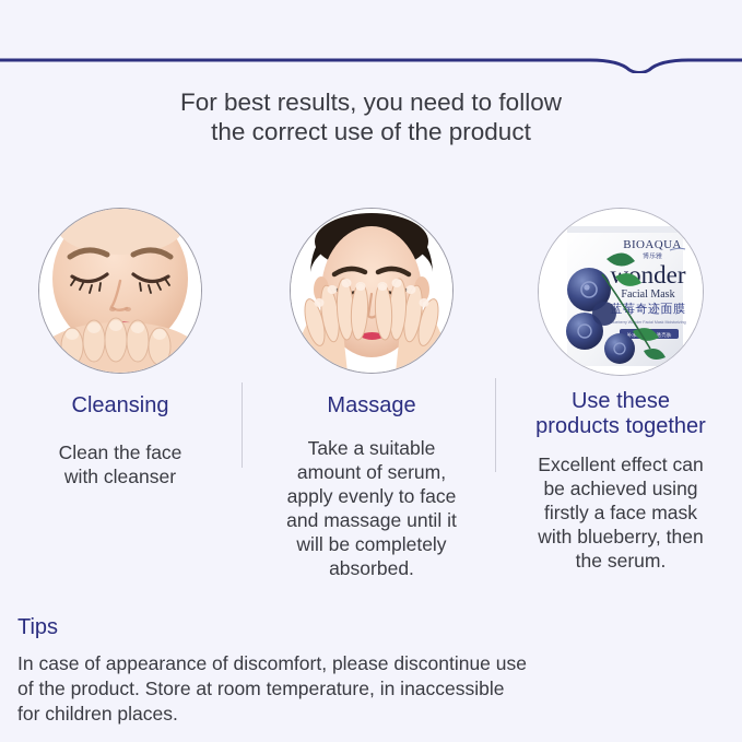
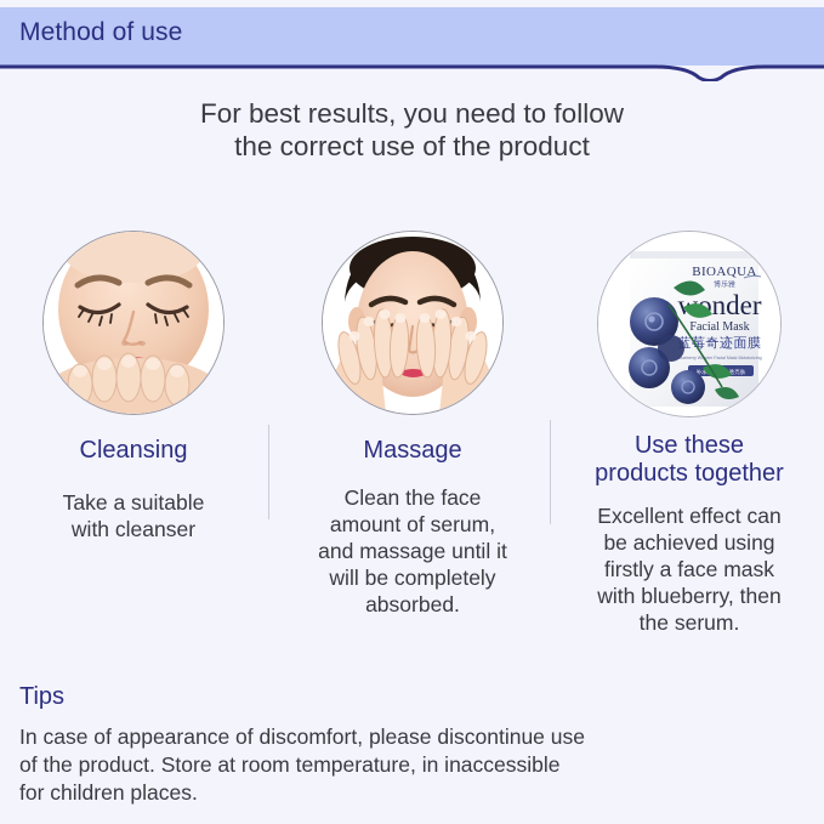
+ Method of use
  For best results, you need to follow
  the correct use of the product
  Cleansing
- Clean the face
+ Take a suitable
  with cleanser
  Massage
- Take a suitable
+ Clean the face
  amount of serum,
- apply evenly to face
  and massage until it
  will be completely
  absorbed.
  BIOAQUA
  onder
  Facial Mask
  蓝莓奇迹面膜
  Use these
  products together
  Excellent effect can
  be achieved using
  firstly a face mask
  with blueberry, then
  the serum.
  Tips
  In case of appearance of discomfort, please discontinue use
  of the product. Store at room temperature, in inaccessible
  for children places.
